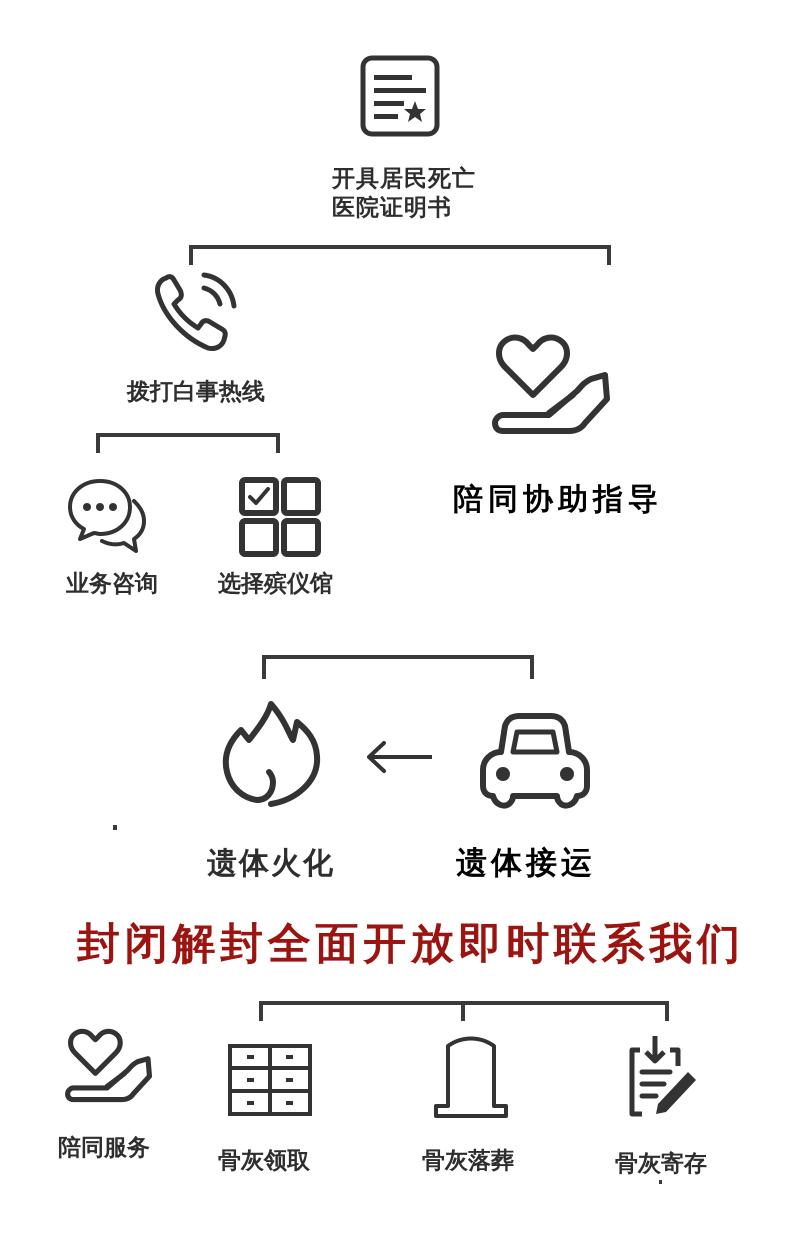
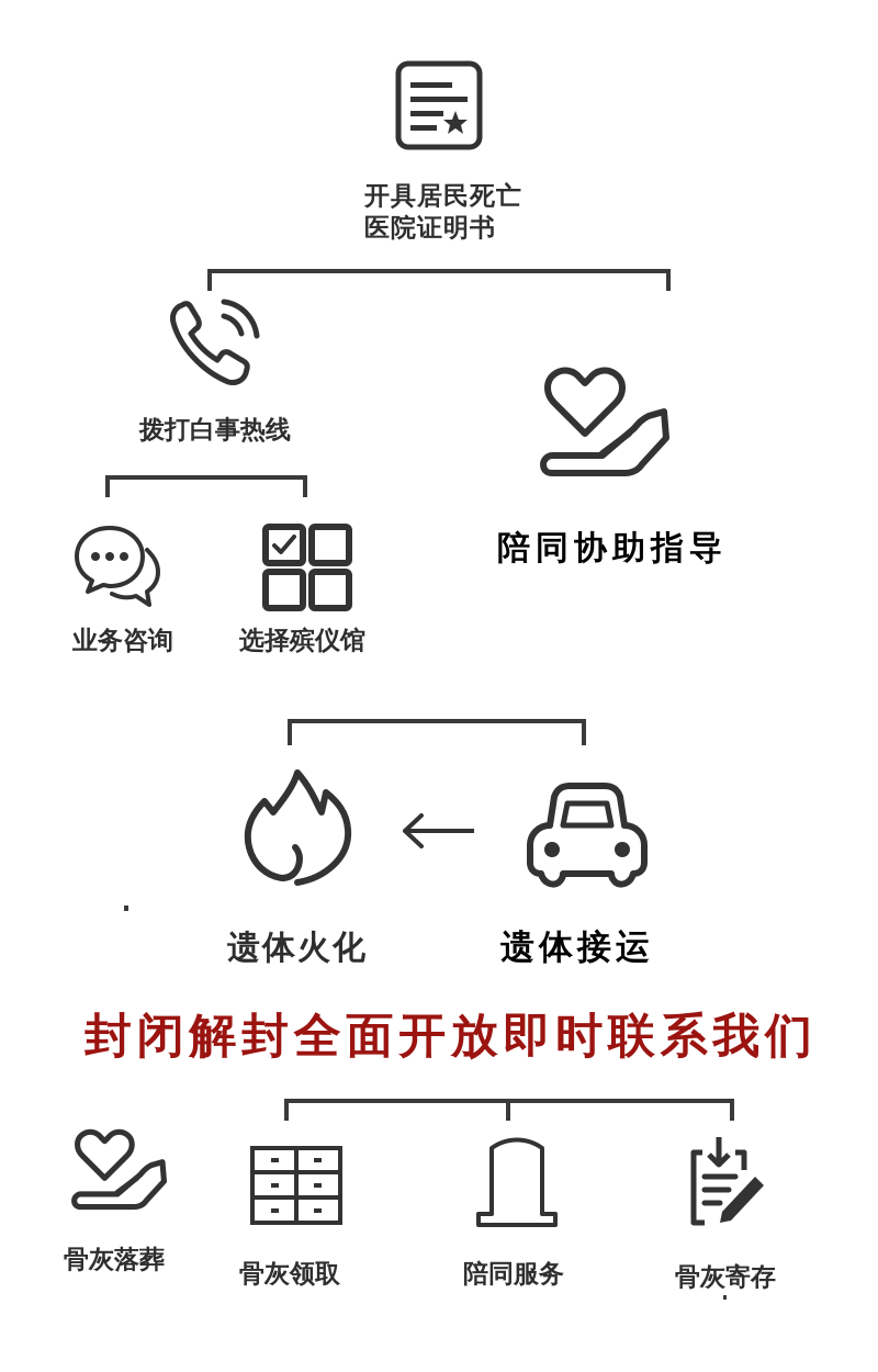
  开具居民死亡
  医院证明书
  拨打白事热线
  业务咨询
  选择殡仪馆
  陪同协助指导
  遗体火化
  遗体接运
  封闭解封全面开放即时联系我们
- 陪同服务
+ 骨灰落葬
  骨灰领取
- 骨灰落葬
+ 陪同服务
  骨灰寄存
